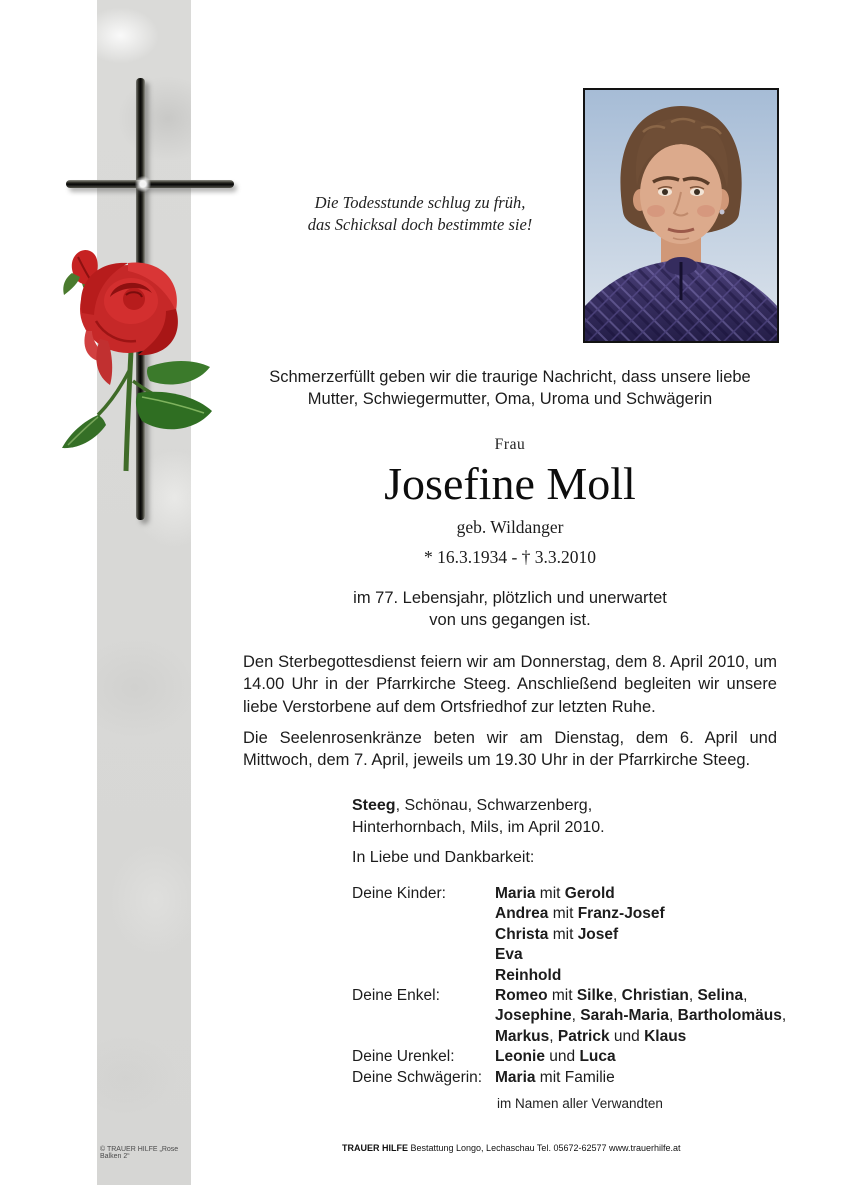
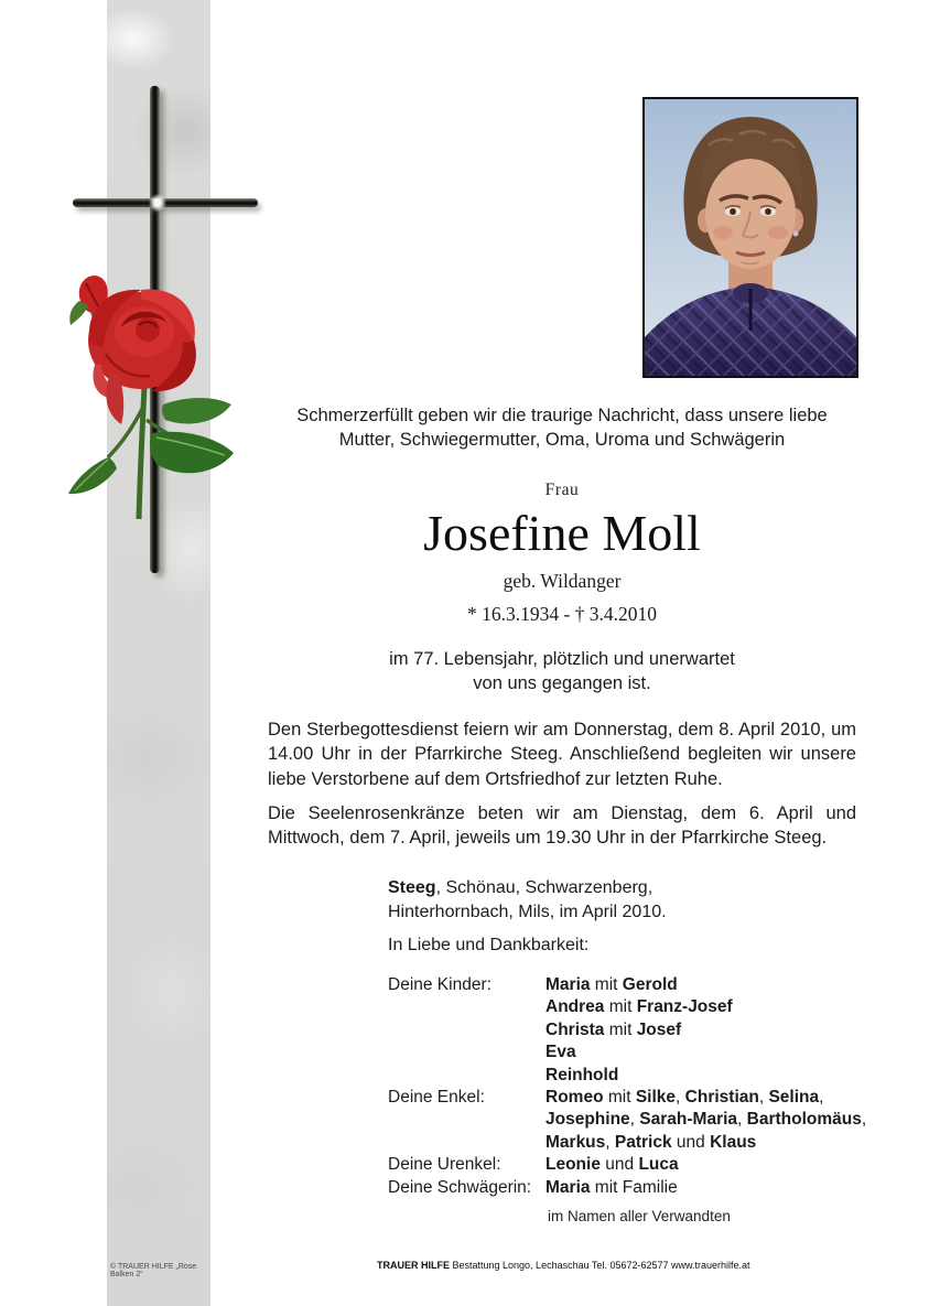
- Die Todesstunde schlug zu früh,
- das Schicksal doch bestimmte sie!
  Schmerzerfüllt geben wir die traurige Nachricht, dass unsere liebe
  Mutter, Schwiegermutter, Oma, Uroma und Schwägerin
  Frau
  Josefine Moll
  geb. Wildanger
- * 16.3.1934 - † 3.3.2010
+ * 16.3.1934 - † 3.4.2010
  im 77. Lebensjahr, plötzlich und unerwartet
  von uns gegangen ist.
  Den Sterbegottesdienst feiern wir am Donnerstag, dem 8. April 2010, um 14.00 Uhr in der Pfarrkirche Steeg. Anschließend begleiten wir unsere liebe Verstorbene auf dem Ortsfriedhof zur letzten Ruhe.
  Die Seelenrosenkränze beten wir am Dienstag, dem 6. April und Mittwoch, dem 7. April, jeweils um 19.30 Uhr in der Pfarrkirche Steeg.
  Steeg, Schönau, Schwarzenberg,
  Hinterhornbach, Mils, im April 2010.
  In Liebe und Dankbarkeit:
  Deine Kinder:
  Maria mit Gerold
  Andrea mit Franz-Josef
  Christa mit Josef
  Eva
  Reinhold
  Deine Enkel:
  Romeo mit Silke, Christian, Selina,
  Josephine, Sarah-Maria, Bartholomäus,
  Markus, Patrick und Klaus
  Deine Urenkel:
  Leonie und Luca
  Deine Schwägerin:
  Maria mit Familie
  im Namen aller Verwandten
  TRAUER HILFE Bestattung Longo, Lechaschau Tel. 05672-62577 www.trauerhilfe.at
